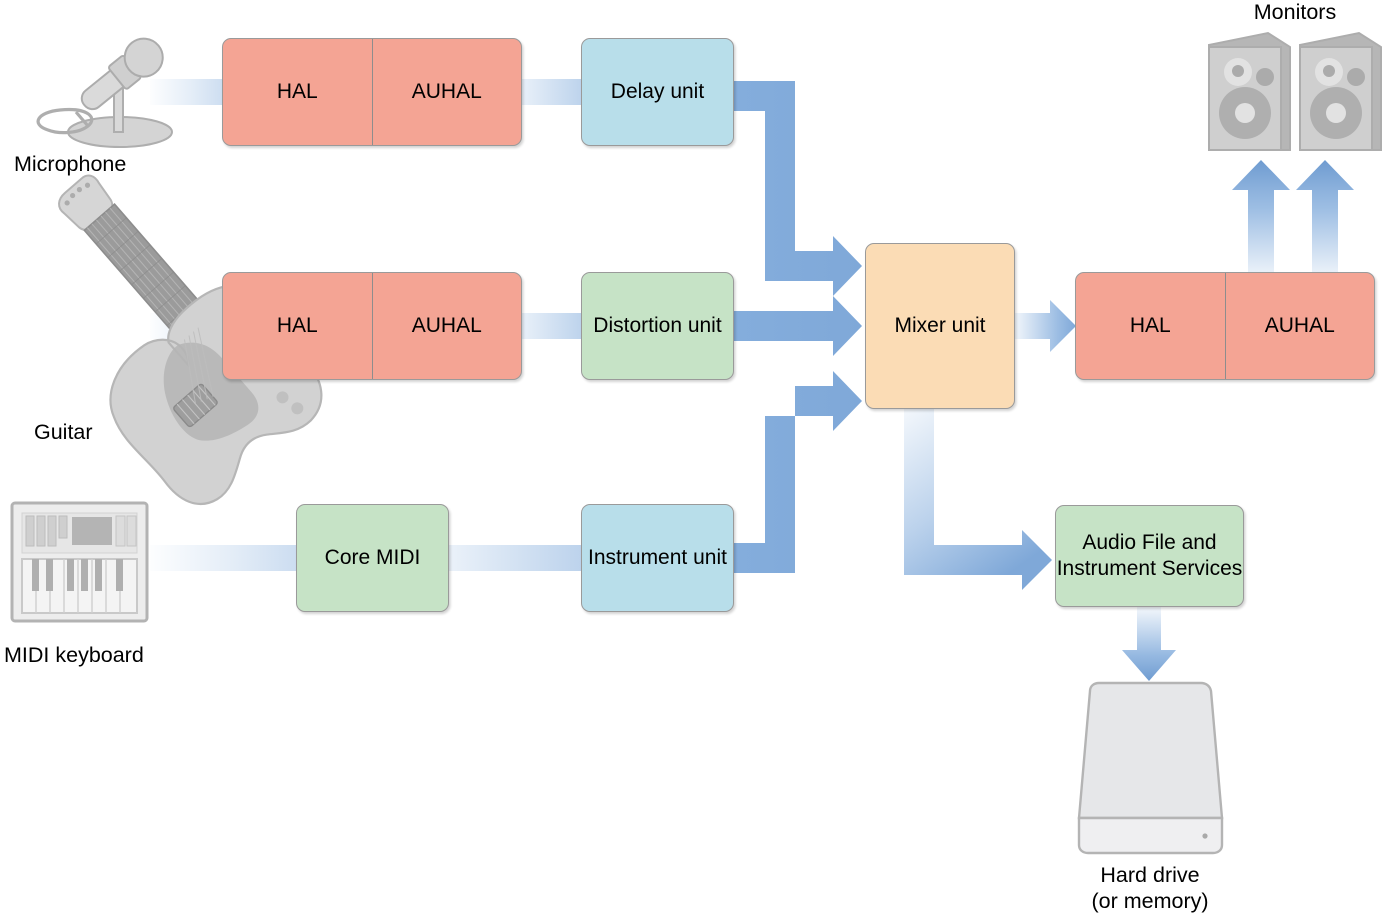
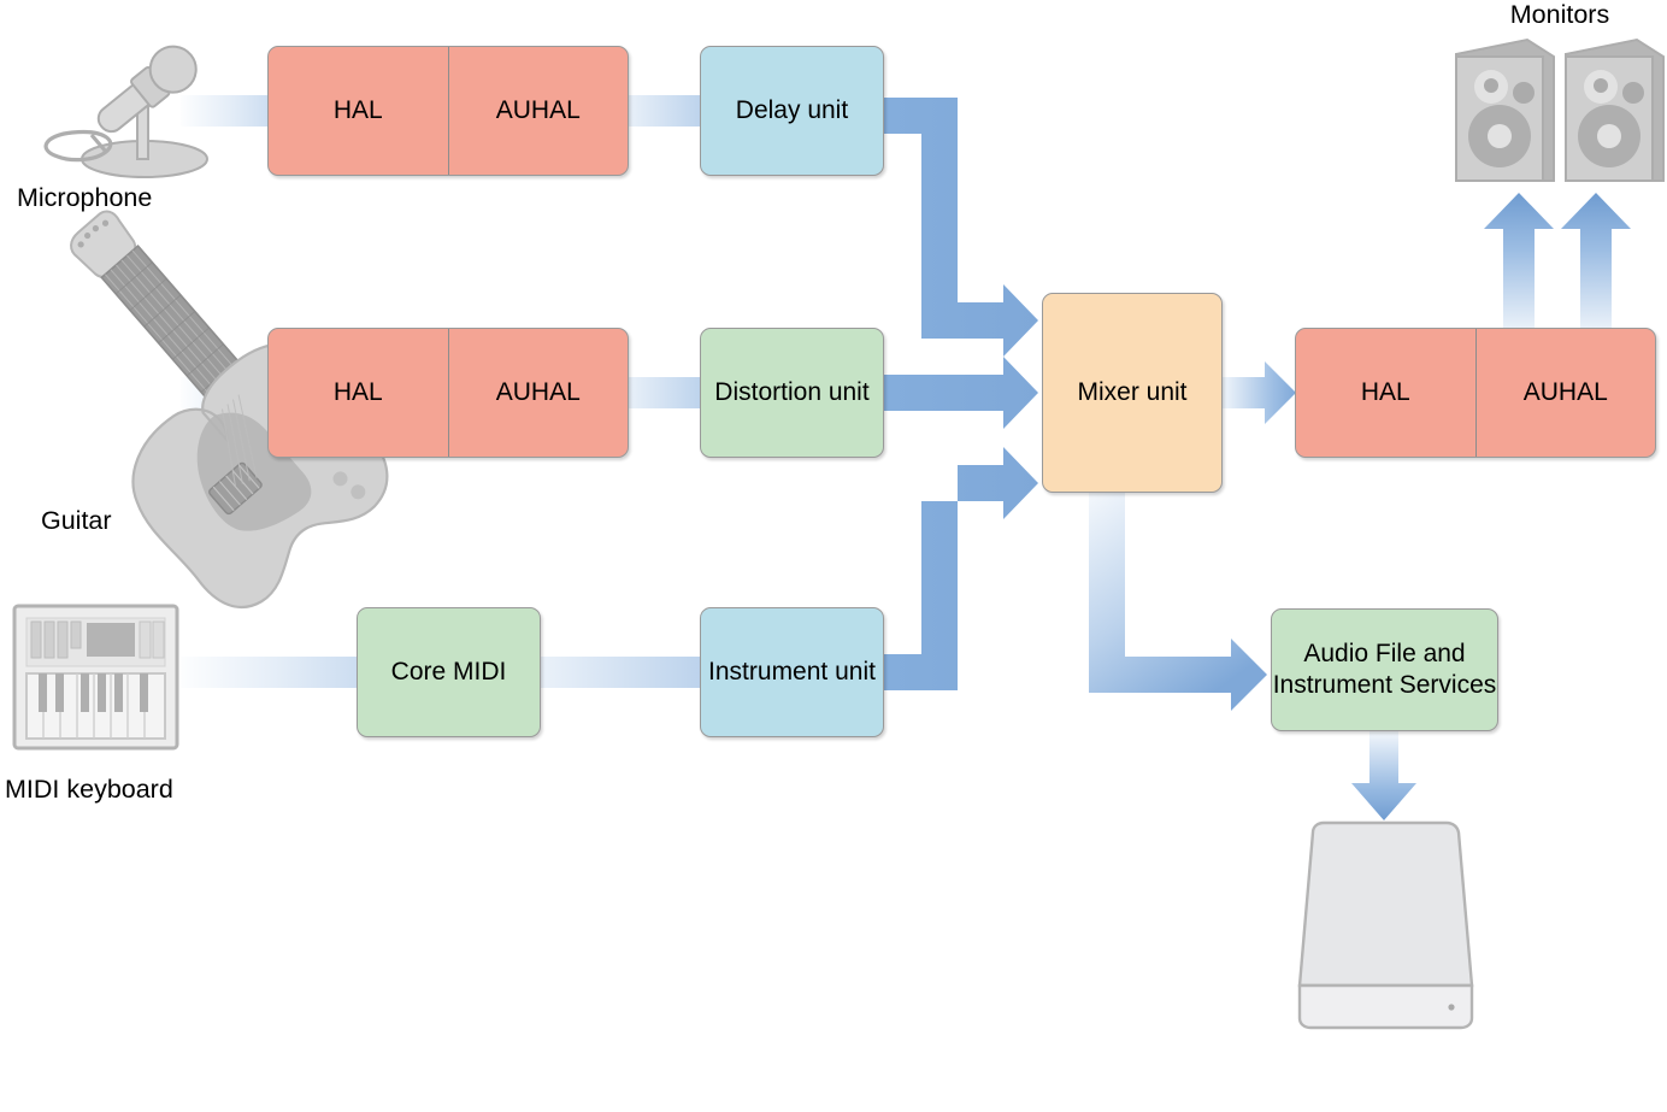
  HAL
  AUHAL
  Delay unit
  HAL
  AUHAL
  Distortion unit
  Core MIDI
  Instrument unit
  Mixer unit
  HAL
  AUHAL
  Audio File and Instrument Services
  Microphone
  Guitar
  MIDI keyboard
  Monitors
- Hard drive
- (or memory)
